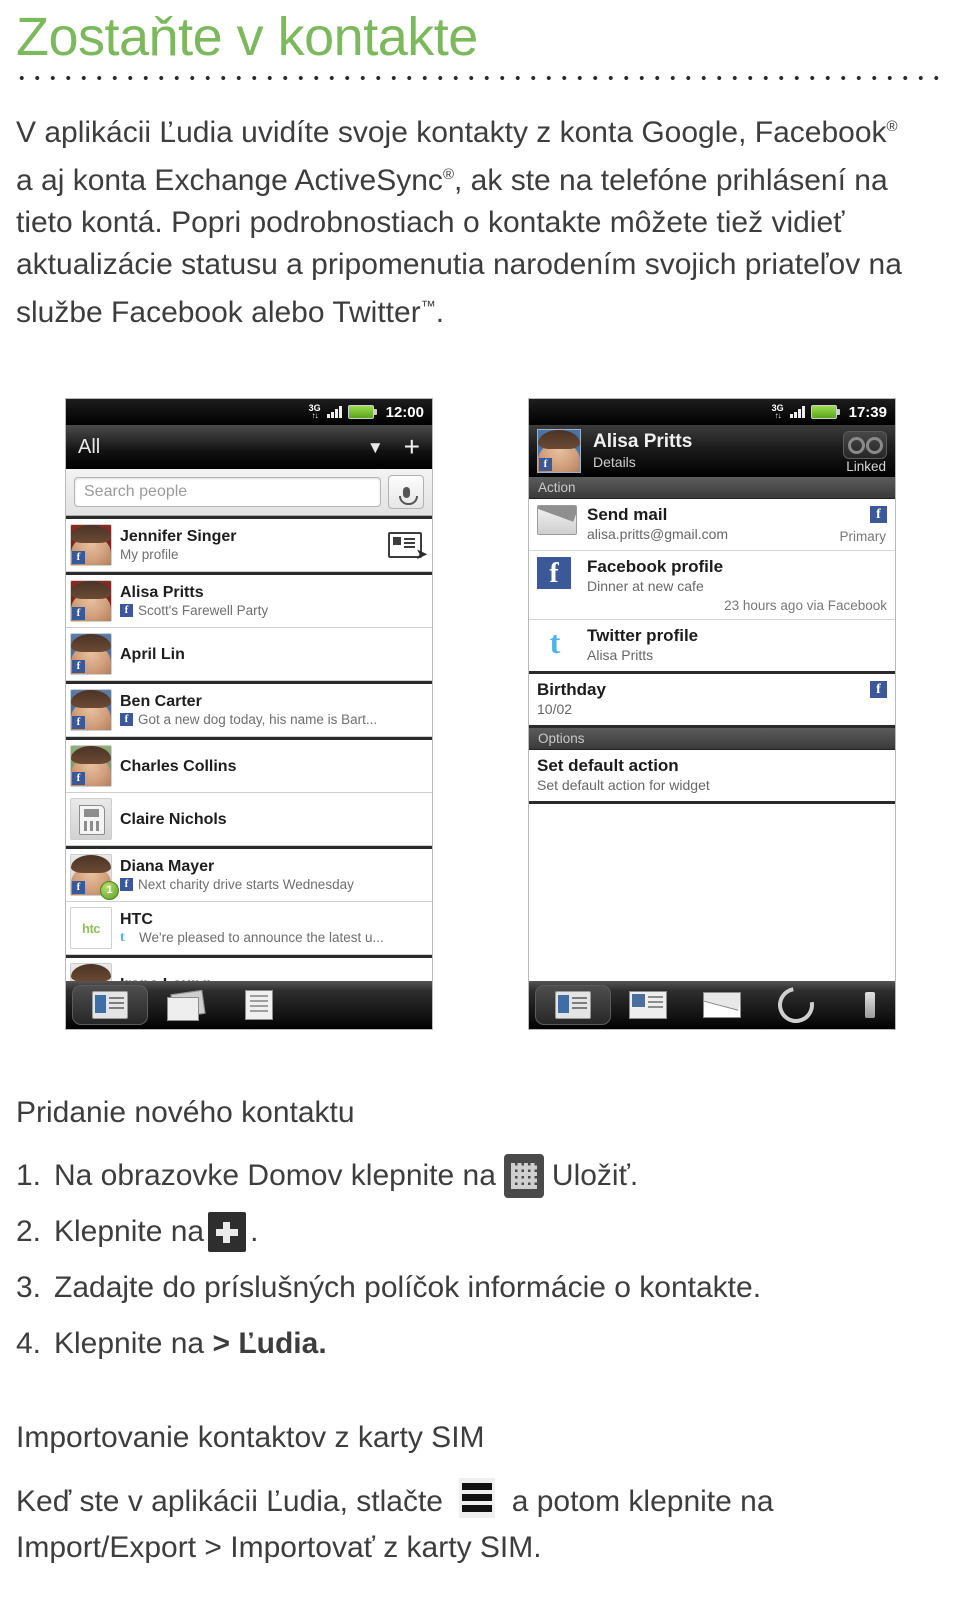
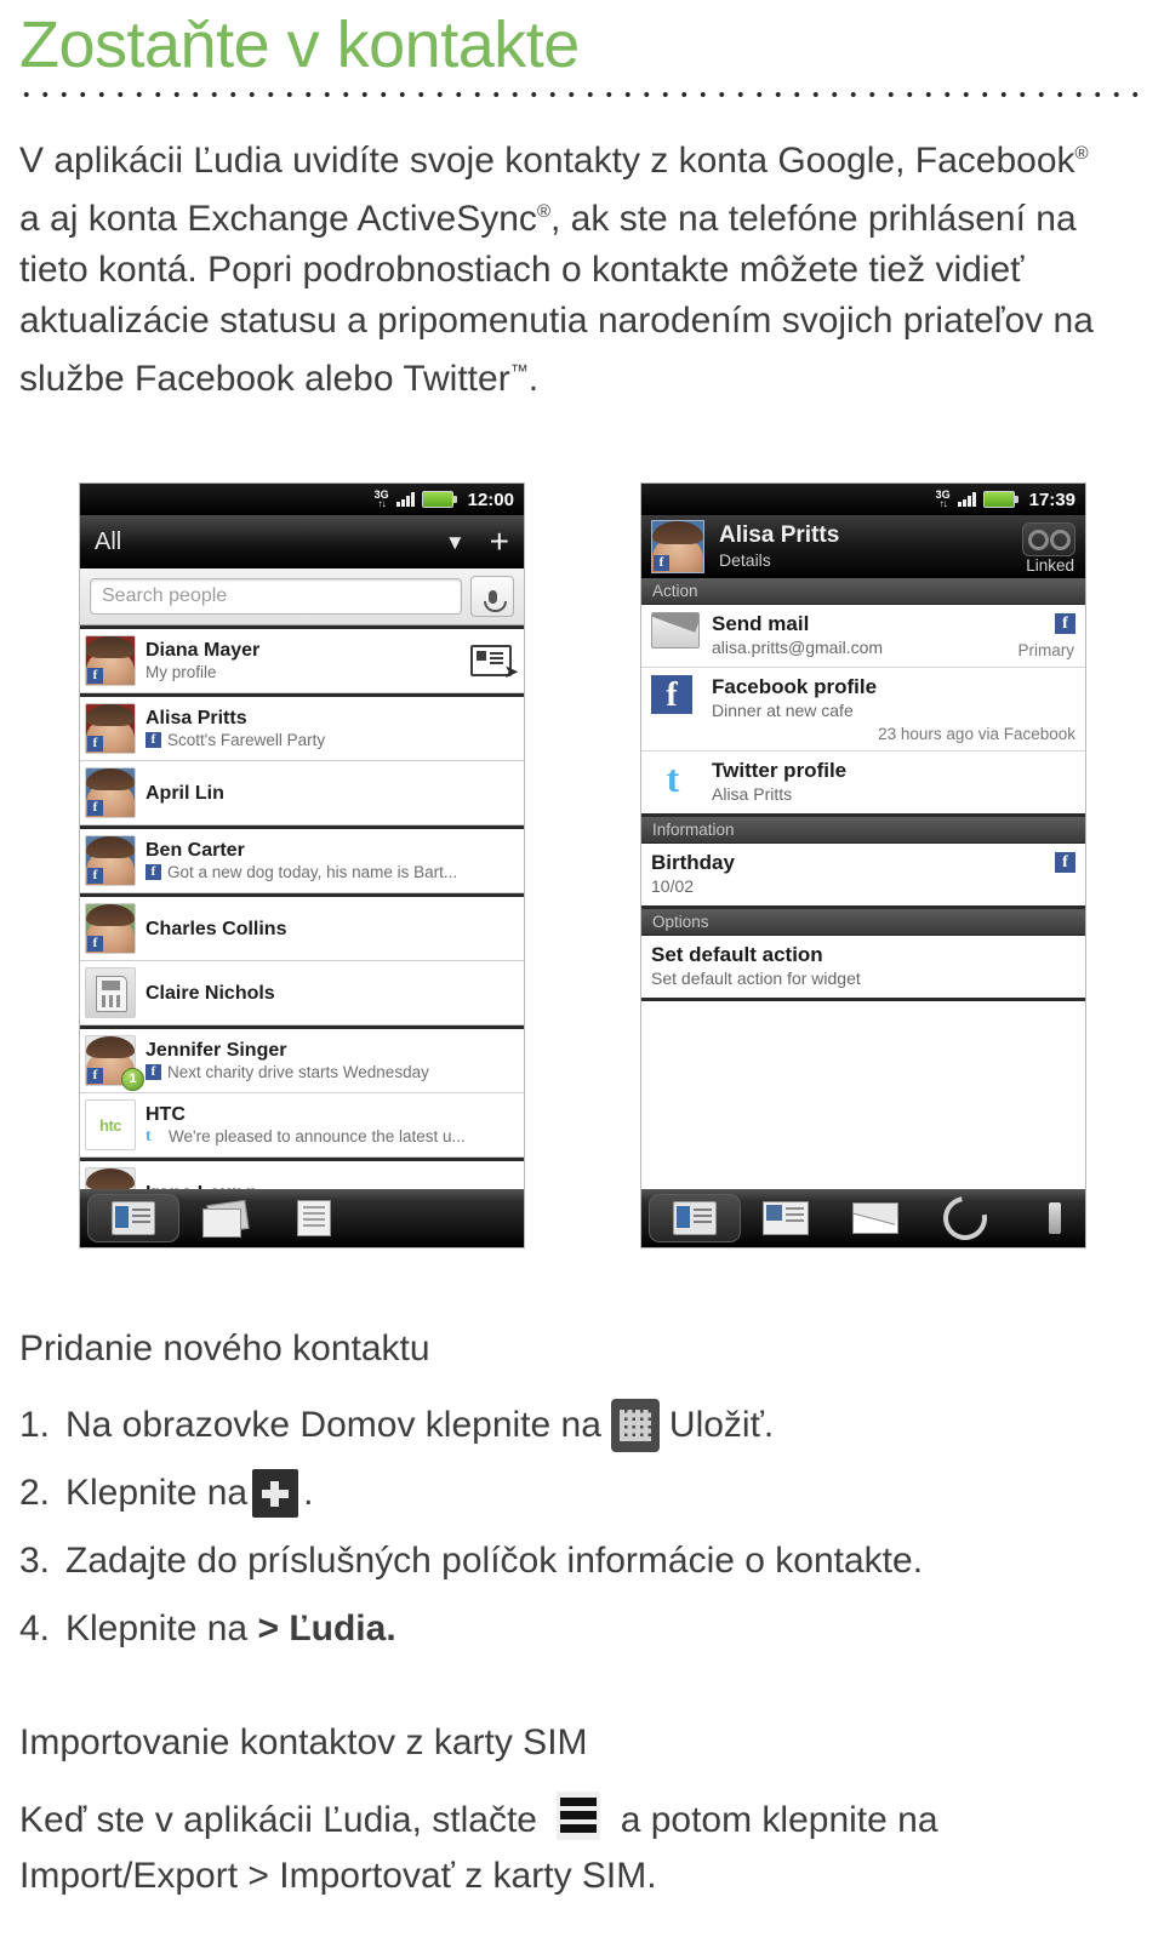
  Zostaňte v kontakte
  V aplikácii Ľudia uvidíte svoje kontakty z konta Google, Facebook® a aj konta Exchange ActiveSync®, ak ste na telefóne prihlásení na tieto kontá. Popri podrobnostiach o kontakte môžete tiež vidieť aktualizácie statusu a pripomenutia narodením svojich priateľov na službe Facebook alebo Twitter™.
  3G
  ↑↓
  12:00
  All
  ▼
  +
  Search people
  f
- Jennifer Singer
+ Diana Mayer
  My profile
  ➤
  f
  Alisa Pritts
  f
  Scott's Farewell Party
  f
  April Lin
  f
  Ben Carter
  f
  Got a new dog today, his name is Bart...
  f
  Charles Collins
  Claire Nichols
  f
  1
- Diana Mayer
+ Jennifer Singer
  f
  Next charity drive starts Wednesday
  htc
  HTC
  t
  We're pleased to announce the latest u...
  3G
  ↑↓
  17:39
  f
  Alisa Pritts
  Details
  Linked
  Action
  Send mail
  alisa.pritts@gmail.com
  f
  Primary
  f
  Facebook profile
  Dinner at new cafe
  23 hours ago via Facebook
  t
  Twitter profile
  Alisa Pritts
+ Information
  Birthday
  10/02
  f
  Options
  Set default action
  Set default action for widget
  Pridanie nového kontaktu
  1.
  Na obrazovke Domov klepnite na
  Uložiť.
  2.
  Klepnite na
  .
  3.
  Zadajte do príslušných políčok informácie o kontakte.
  4.
  Klepnite na
  > Ľudia.
  Importovanie kontaktov z karty SIM
  Keď ste v aplikácii Ľudia, stlačte a potom klepnite na
  Import/Export > Importovať z karty SIM.
